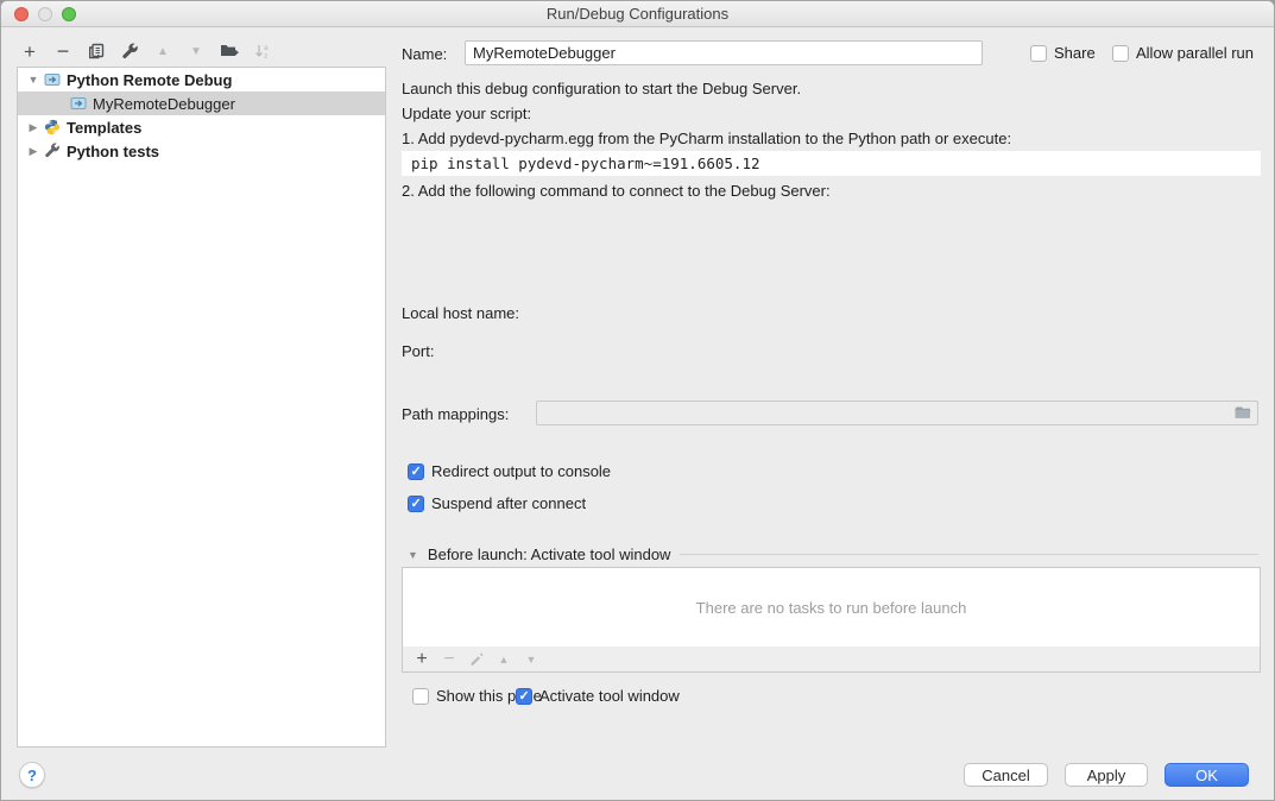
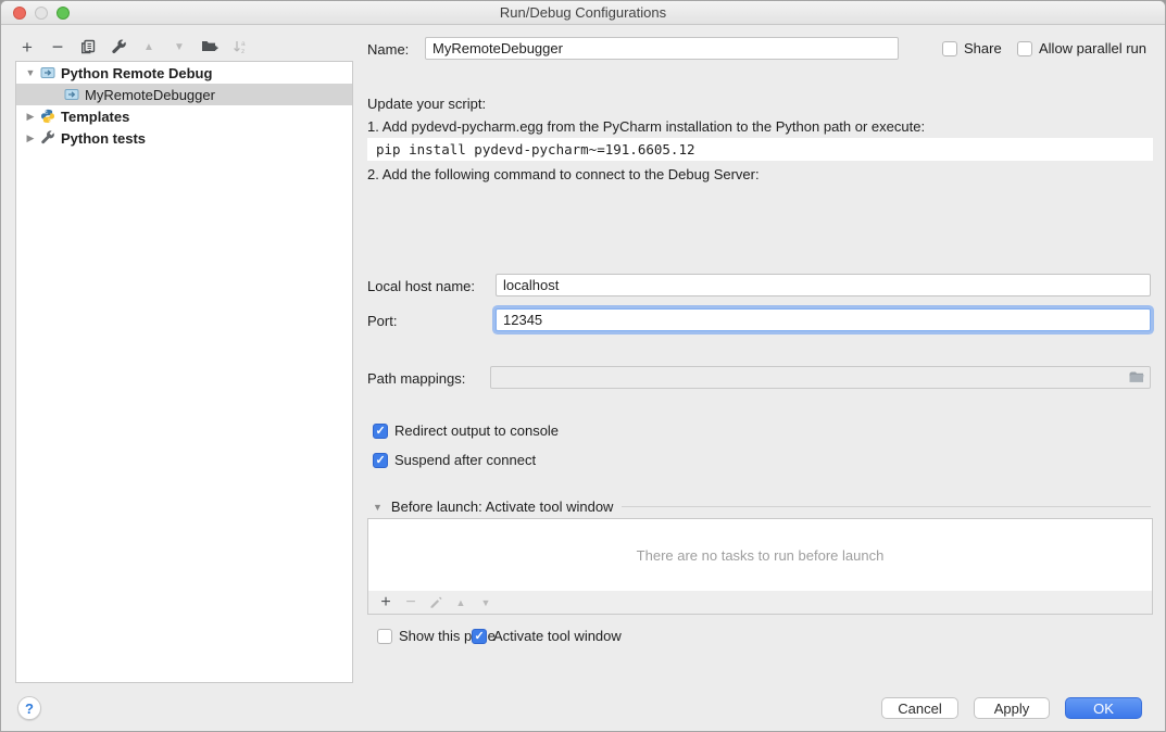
  Run/Debug Configurations
  +
  −
  ▲
  ▼
  ▼
  Python Remote Debug
  MyRemoteDebugger
  ▶
  Templates
  ▶
  Python tests
  Name:
  MyRemoteDebugger
  Share
  Allow parallel run
- Launch this debug configuration to start the Debug Server.
  Update your script:
  1. Add pydevd-pycharm.egg from the PyCharm installation to the Python path or execute:
  pip install pydevd-pycharm~=191.6605.12
  2. Add the following command to connect to the Debug Server:
  Local host name:
+ localhost
  Port:
+ 12345
  Path mappings:
  Redirect output to console
  Suspend after connect
  ▼
  Before launch: Activate tool window
  There are no tasks to run before launch
  +
  −
  ▲
  ▼
  Show this pe
  Activate tool window
  ?
  Cancel
  Apply
  OK
